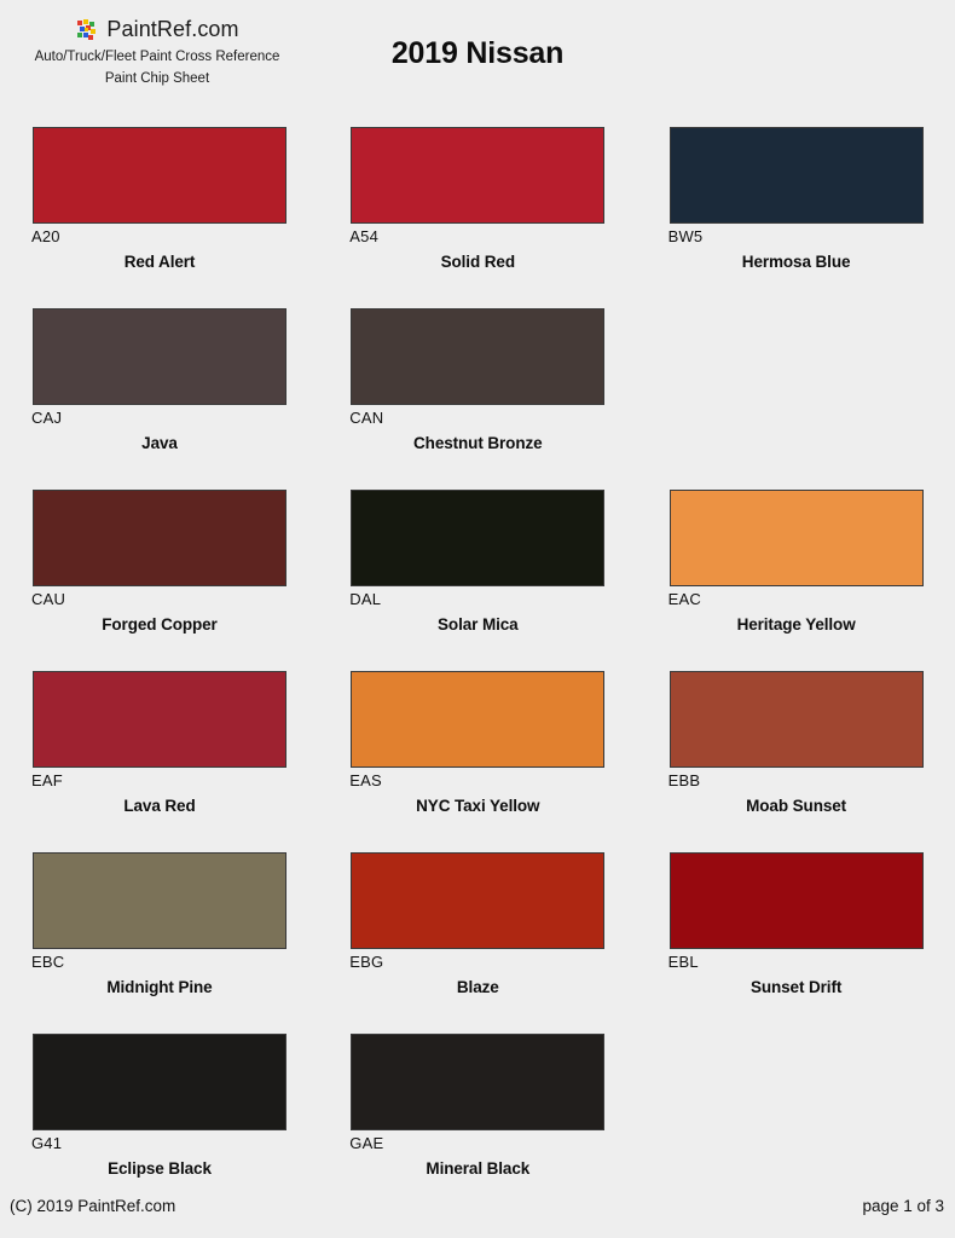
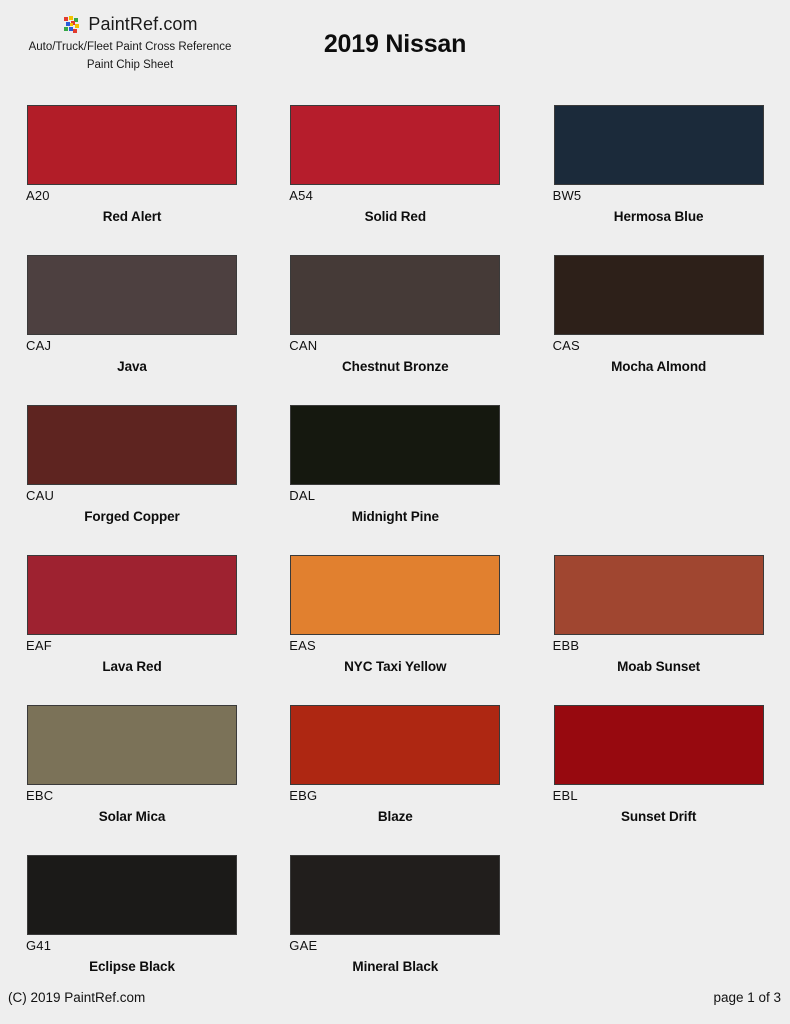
  PaintRef.com
  Auto/Truck/Fleet Paint Cross Reference
  Paint Chip Sheet
  2019 Nissan
  A20
  Red Alert
  A54
  Solid Red
  BW5
  Hermosa Blue
  CAJ
  Java
  CAN
  Chestnut Bronze
+ CAS
+ Mocha Almond
  CAU
  Forged Copper
  DAL
- Solar Mica
+ Midnight Pine
- EAC
- Heritage Yellow
  EAF
  Lava Red
  EAS
  NYC Taxi Yellow
  EBB
  Moab Sunset
  EBC
- Midnight Pine
+ Solar Mica
  EBG
  Blaze
  EBL
  Sunset Drift
  G41
  Eclipse Black
  GAE
  Mineral Black
  (C) 2019 PaintRef.com
  page 1 of 3
